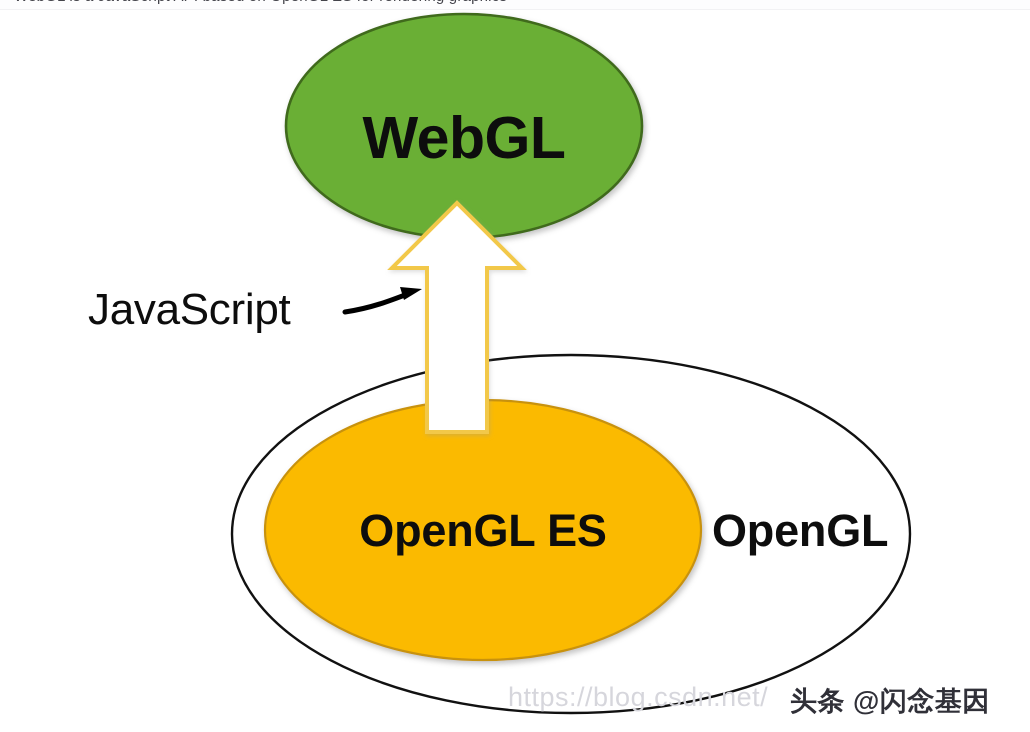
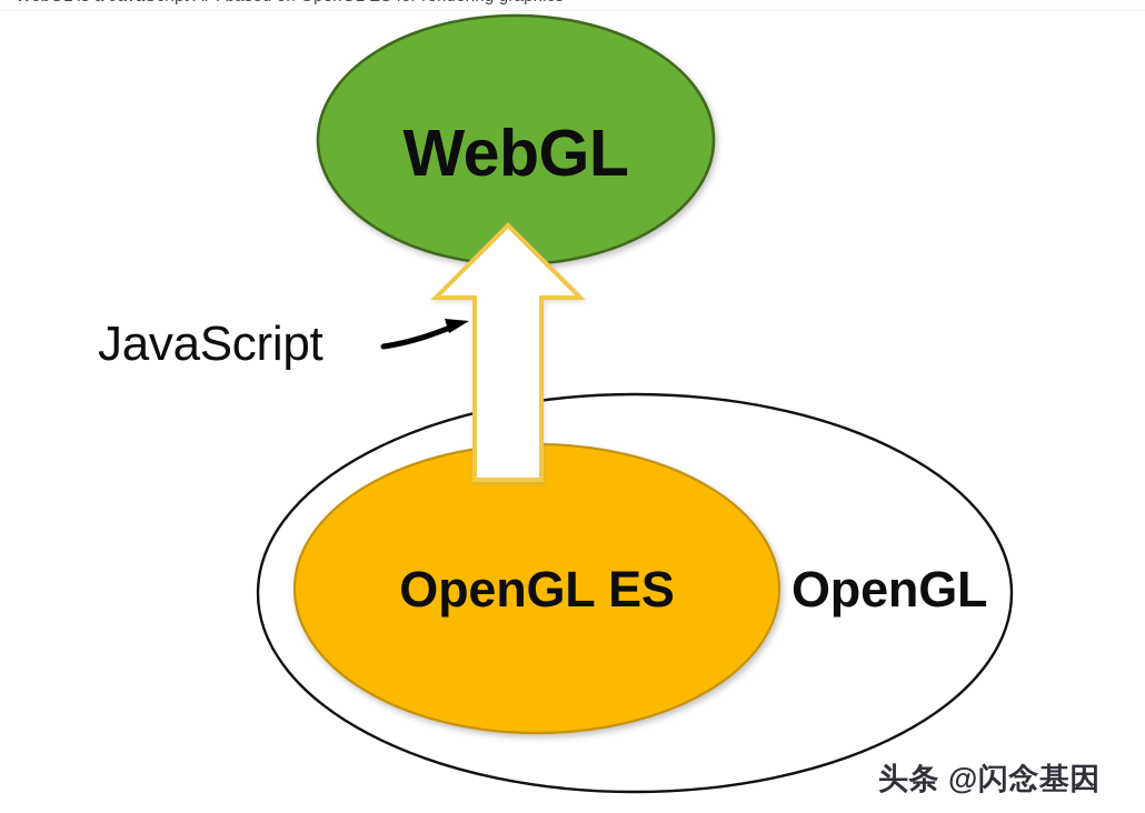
  WebGL
  JavaScript
  OpenGL ES
  OpenGL
- https://blog.csdn.net/
  头条 @闪念基因
